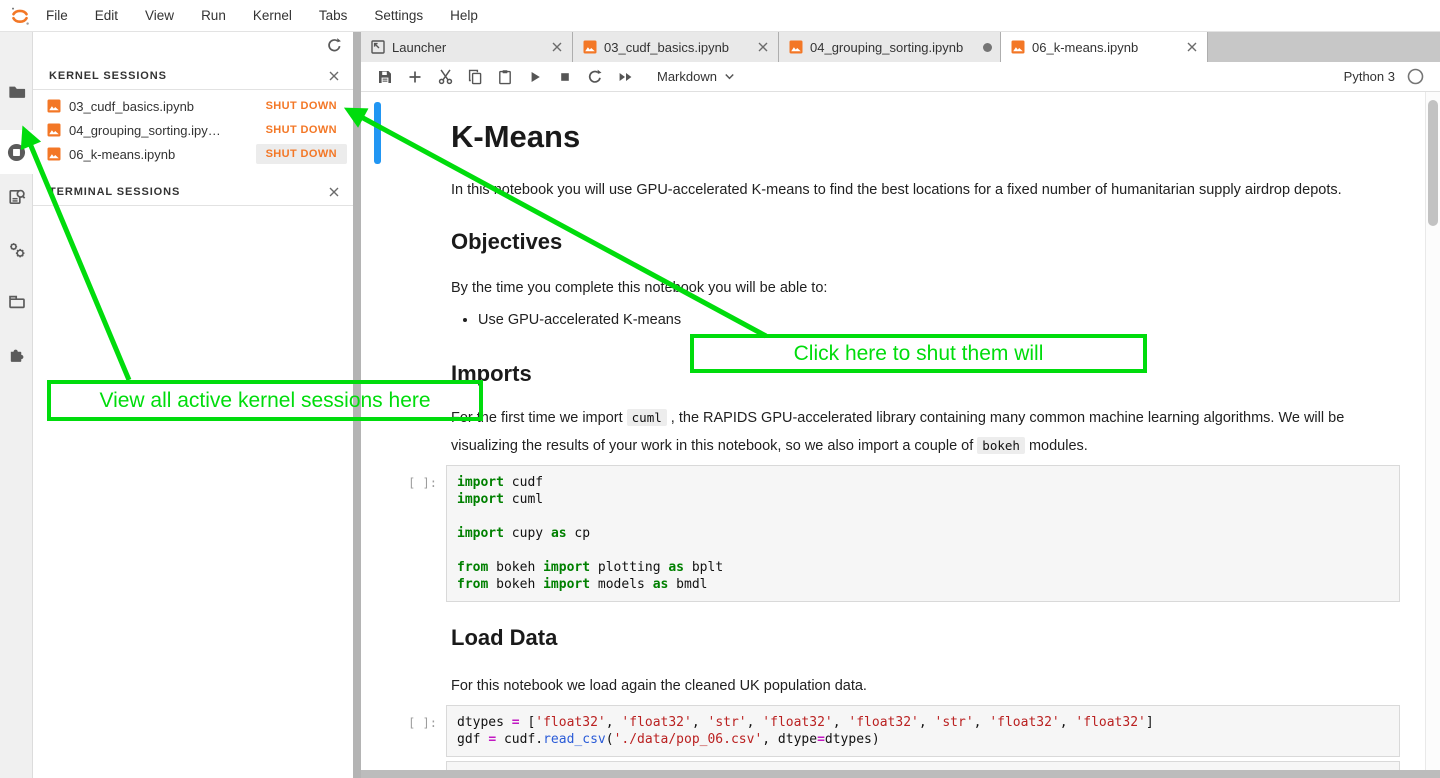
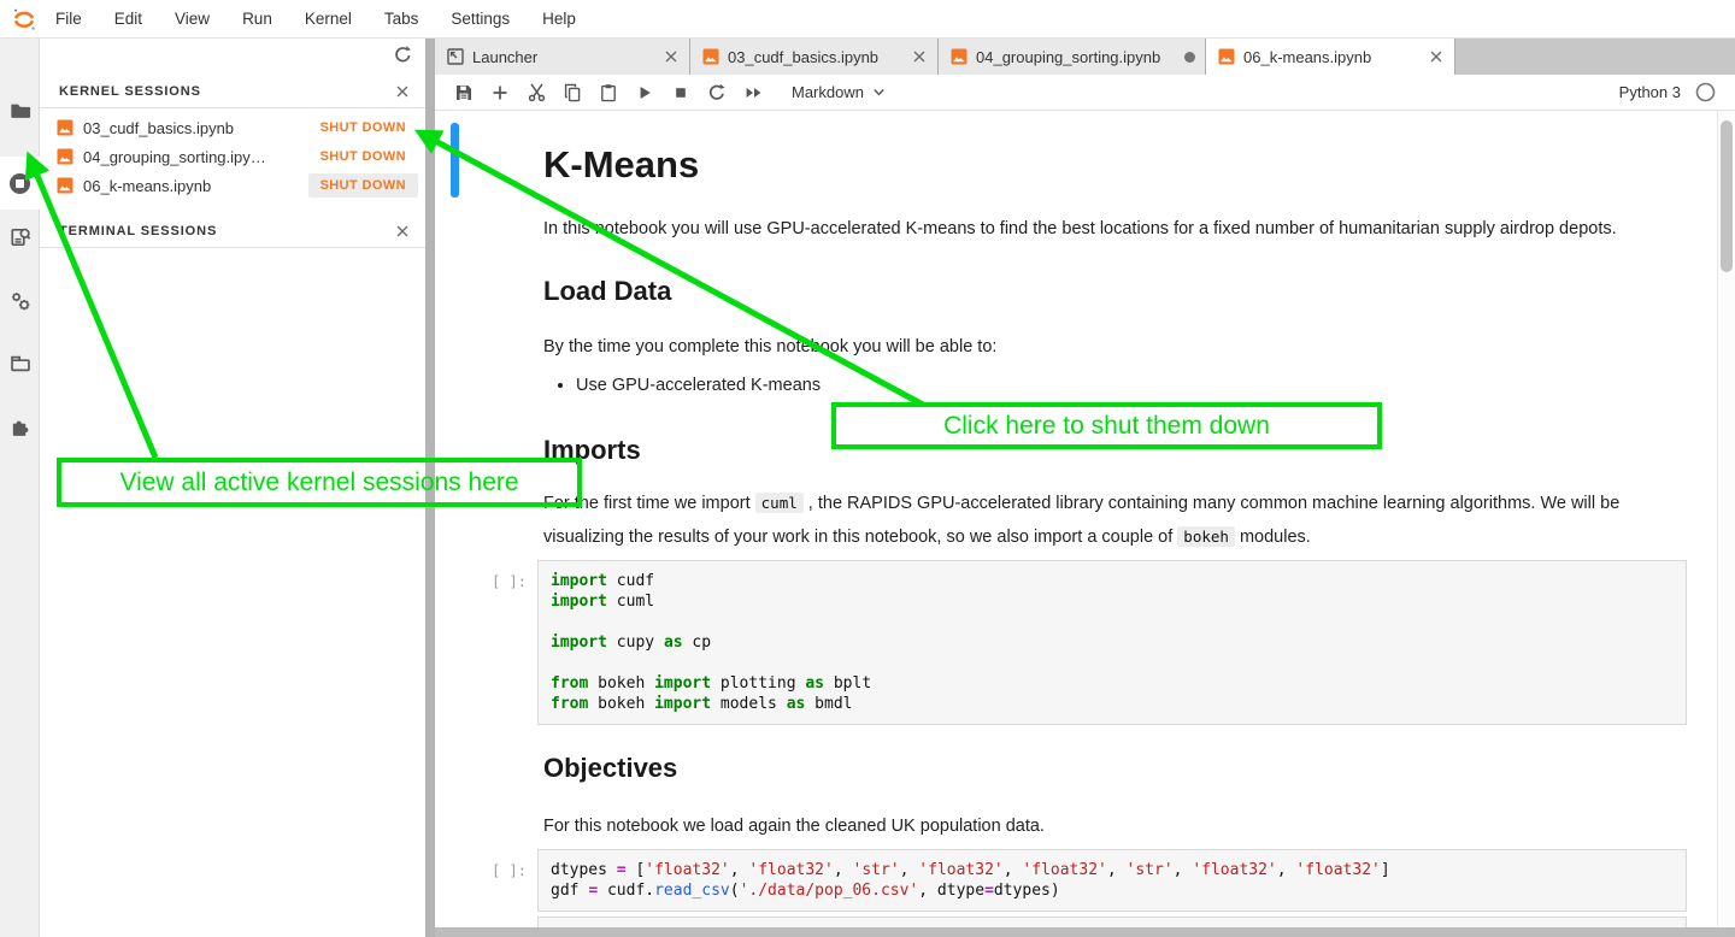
  File
  Edit
  View
  Run
  Kernel
  Tabs
  Settings
  Help
  KERNEL SESSIONS
  03_cudf_basics.ipynb
  SHUT DOWN
  04_grouping_sorting.ipy…
  SHUT DOWN
  06_k-means.ipynb
  SHUT DOWN
  TERMINAL SESSIONS
  Launcher
  03_cudf_basics.ipynb
  04_grouping_sorting.ipynb
  06_k-means.ipynb
  Markdown
  Python 3
  K-Means
  In thisotebook you will use GPU-accelerated K-means to find the best locations for a fixed number of humanitarian supply airdrop depots.
- Objectives
+ Load Data
  By the time you complete this noteook you will be able to:
  Use GPU-accelerated K-means
  Imports
  For the first time we import cuml , the RAPIDS GPU-accelerated library containing many common machine learning algorithms. We will be visualizing the results of your work in this notebook, so we also import a couple of bokeh modules.
  [ ]:
  import cudf
  import cuml
  import cupy as cp
  from bokeh import plotting as bplt
  from bokeh import models as bmdl
- Load Data
+ Objectives
  For this notebook we load again the cleaned UK population data.
  [ ]:
  dtypes = ['float32', 'float32', 'str', 'float32', 'float32', 'str', 'float32', 'float32']
  gdf = cudf.read_csv('./data/pop_06.csv', dtype=dtypes)
  View all active kernel sessions here
- Click here to shut them will
+ Click here to shut them down
